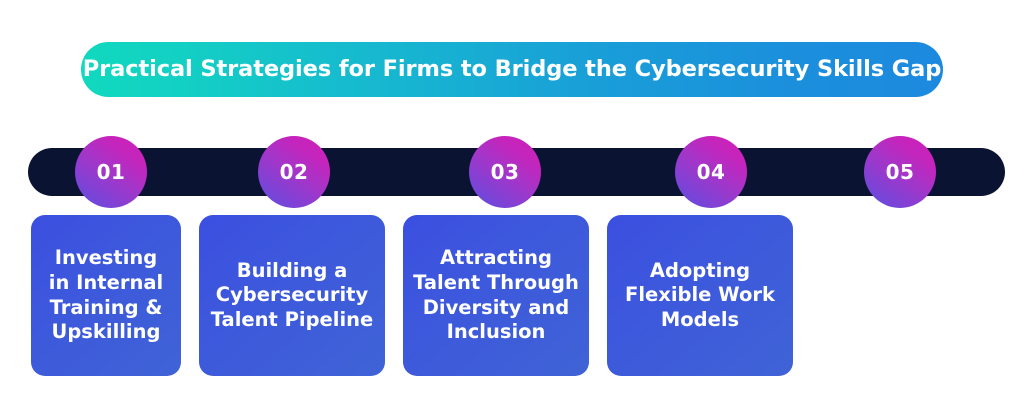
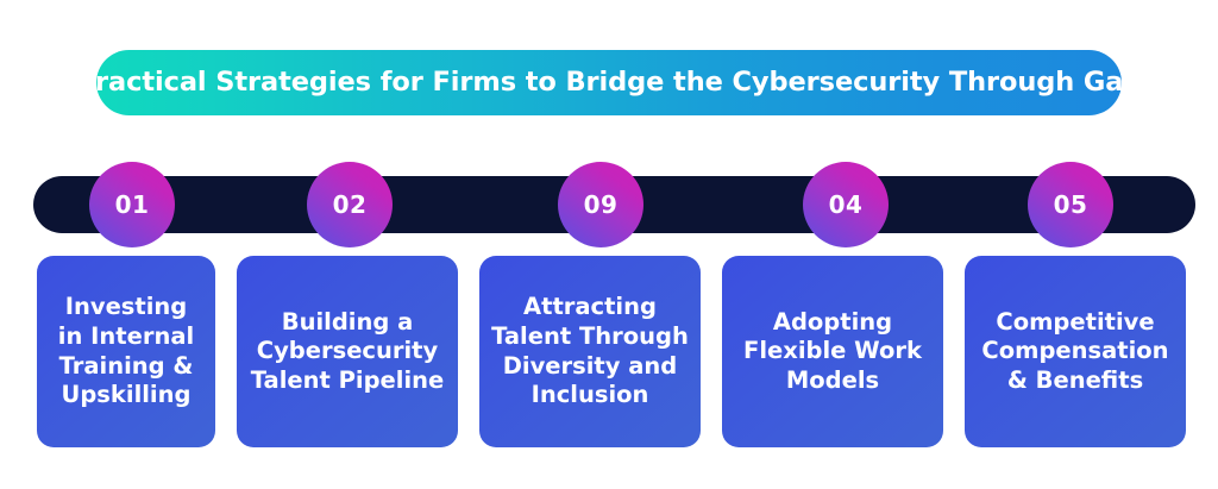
- Practical Strategies for Firms to Bridge the Cybersecurity Skills Gap
+ Practical Strategies for Firms to Bridge the Cybersecurity Through Gap
  01
  02
- 03
+ 09
  04
  05
  Investing
  in Internal
  Training &
  Upskilling
  Building a
  Cybersecurity
  Talent Pipeline
  Attracting
  Talent Through
  Diversity and
  Inclusion
  Adopting
  Flexible Work
  Models
+ Competitive
+ Compensation
+ & Benefits
